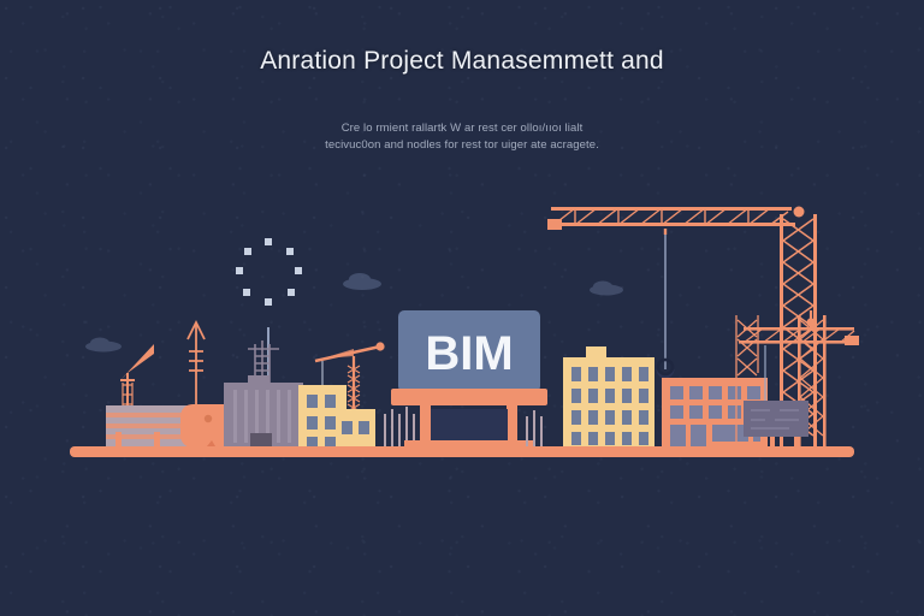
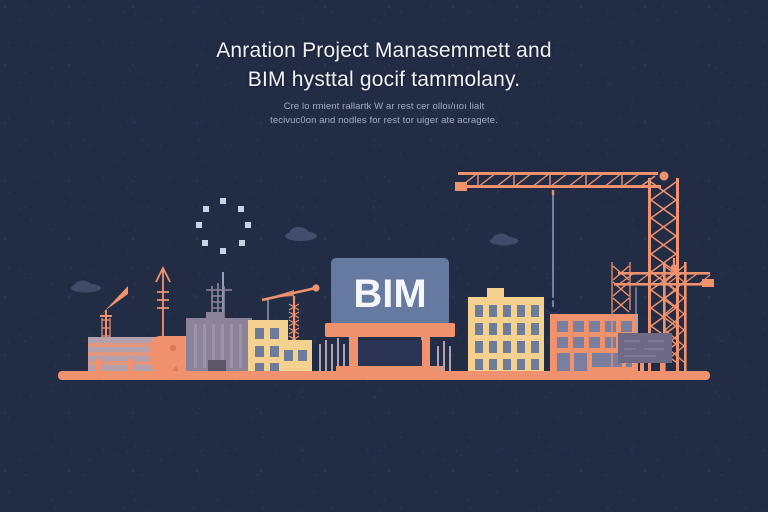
  Anration Project Manasemmett and
+ BIM hysttal gocif tammolany.
  Cre lo rmient rallartk W ar rest cer olloı/ııoı lialt
  tecivuc0on and nodles for rest tor uiger ate acragete.
  BIM
